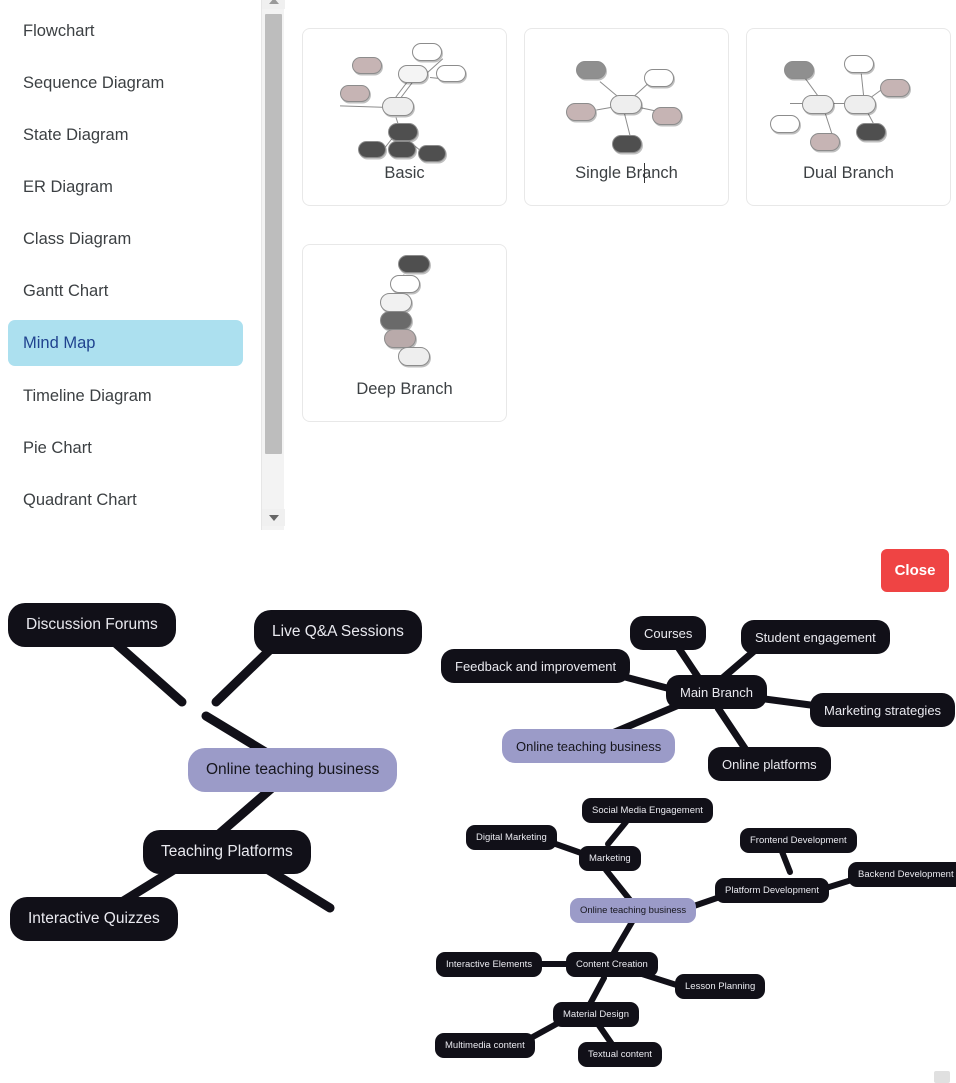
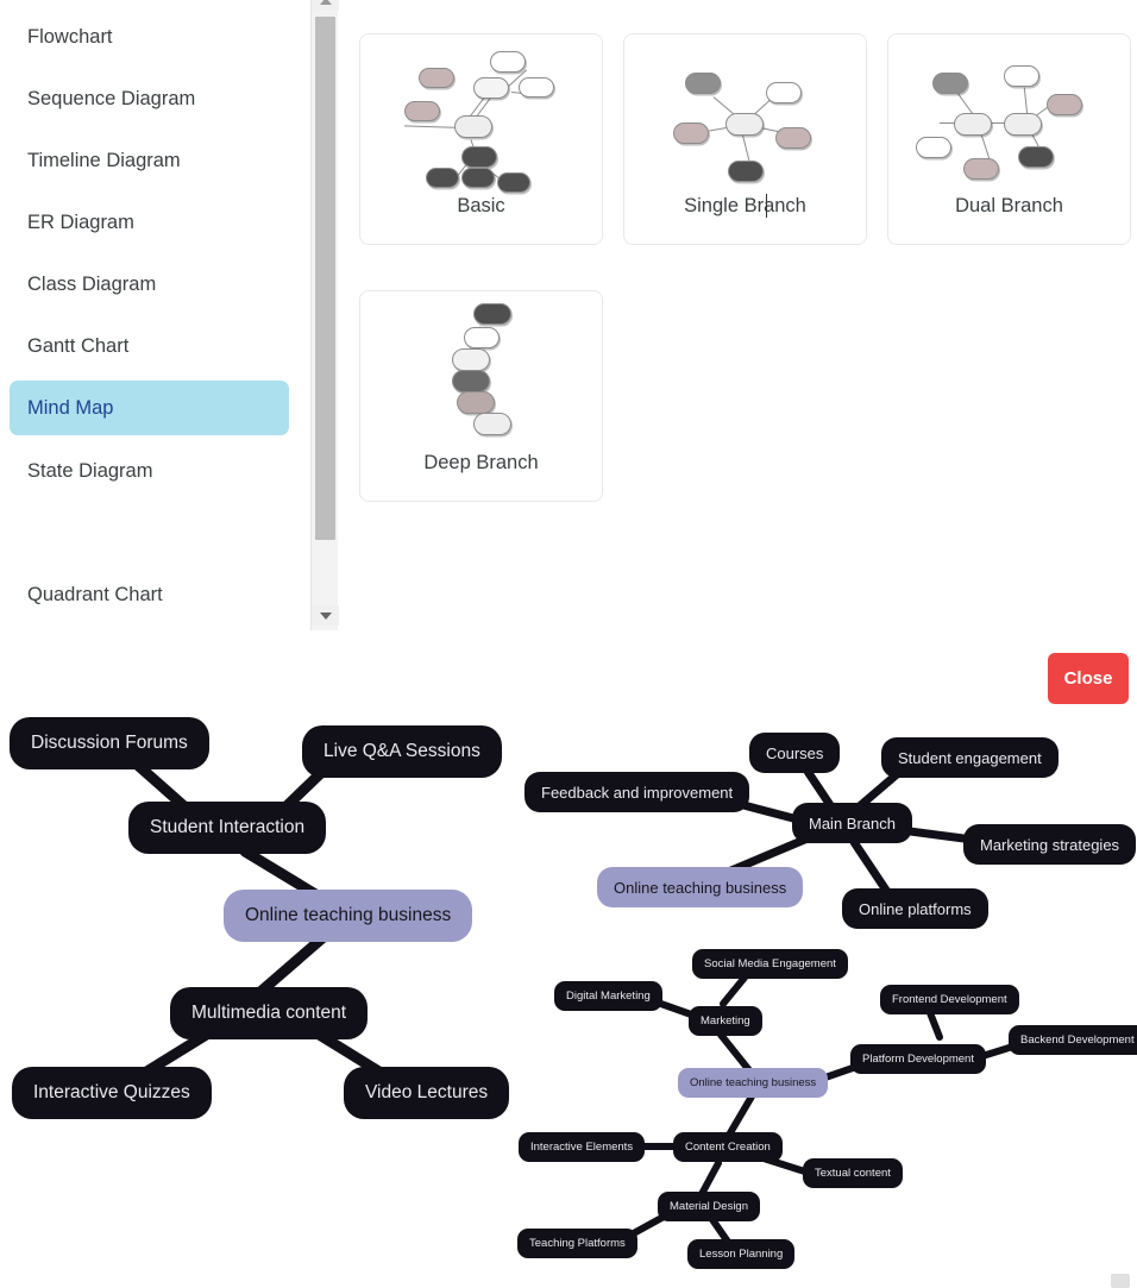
  Flowchart
  Sequence Diagram
- State Diagram
+ Timeline Diagram
  ER Diagram
  Class Diagram
  Gantt Chart
  Mind Map
- Timeline Diagram
+ State Diagram
- Pie Chart
  Quadrant Chart
  Basic
  Single Branch
  Dual Branch
  Deep Branch
  Close
  Discussion Forums
  Live Q&A Sessions
+ Student Interaction
  Online teaching business
- Teaching Platforms
+ Multimedia content
  Interactive Quizzes
+ Video Lectures
  Courses
  Student engagement
  Feedback and improvement
  Main Branch
  Marketing strategies
  Online teaching business
  Online platforms
  Social Media Engagement
  Digital Marketing
  Marketing
  Frontend Development
  Platform Development
  Backend Development
  Online teaching business
  Interactive Elements
  Content Creation
- Lesson Planning
+ Textual content
  Material Design
- Multimedia content
+ Teaching Platforms
- Textual content
+ Lesson Planning
